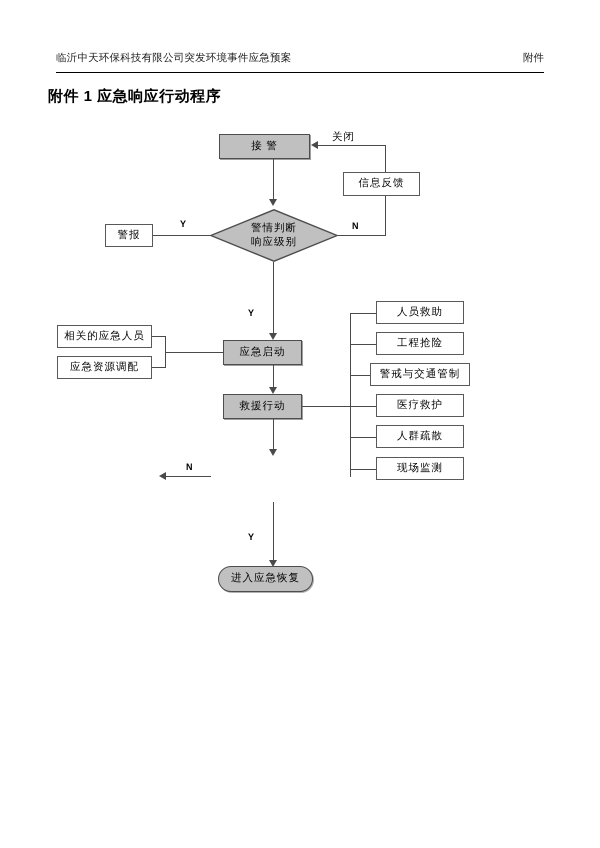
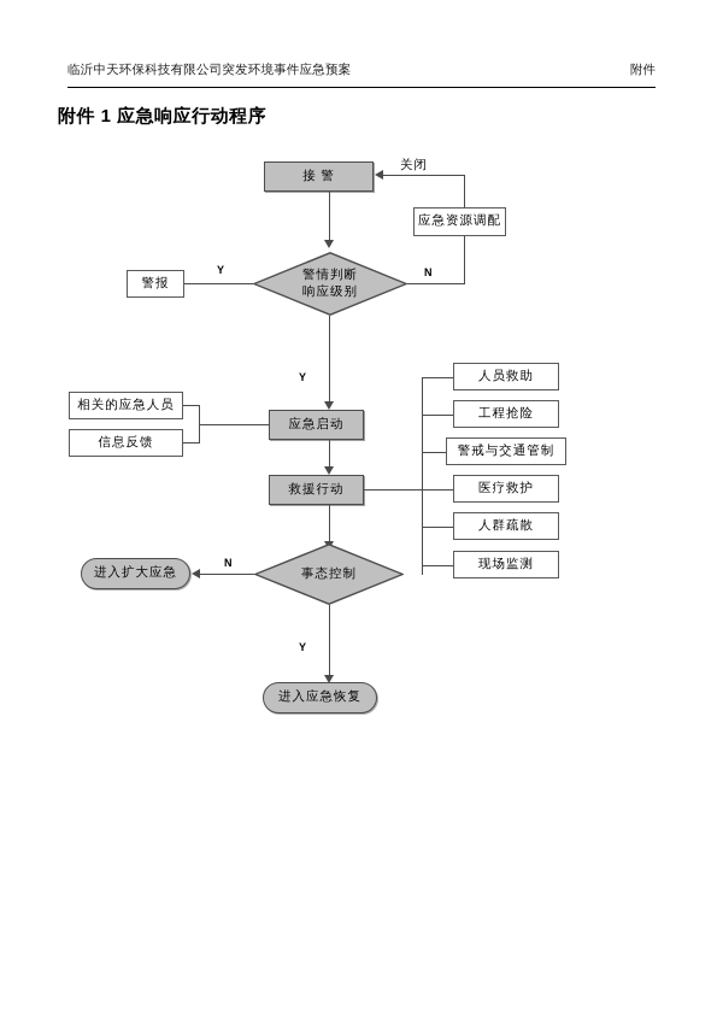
  临沂中天环保科技有限公司突发环境事件应急预案
  附件
  附件 1 应急响应行动程序
  关闭
  Y
  N
  Y
  N
  Y
  接 警
- 信息反馈
+ 应急资源调配
  警报
  警情判断
  响应级别
  相关的应急人员
- 应急资源调配
+ 信息反馈
  应急启动
  救援行动
+ 事态控制
+ 进入扩大应急
  进入应急恢复
  人员救助
  工程抢险
  警戒与交通管制
  医疗救护
  人群疏散
  现场监测
